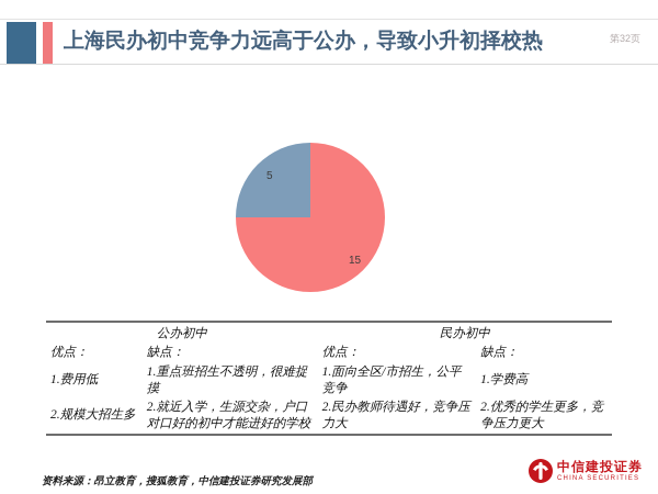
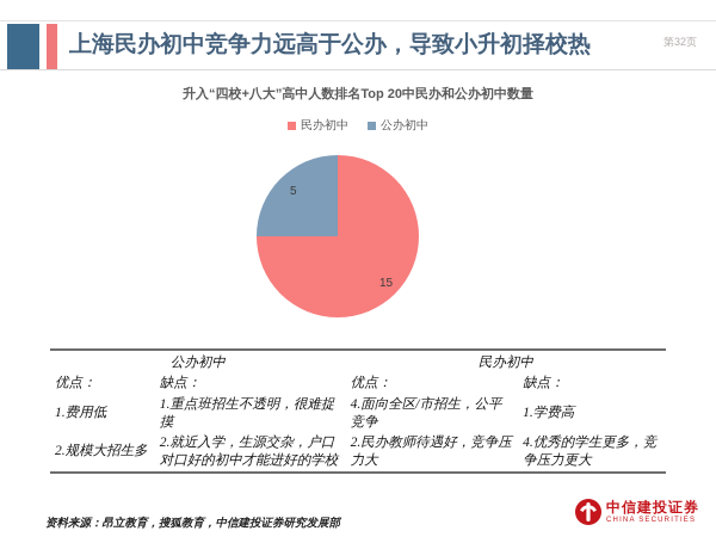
  上海民办初中竞争力远高于公办，导致小升初择校热
  第32页
+ 升入“四校+八大”高中人数排名Top 20中民办和公办初中数量
+ 民办初中
+ 公办初中
  15
  5
  公办初中	民办初中
  优点：	缺点：	优点：	缺点：
- 1.费用低	1.重点班招生不透明，很难捉摸	1.面向全区/市招生，公平竞争	1.学费高
+ 1.费用低	1.重点班招生不透明，很难捉摸	4.面向全区/市招生，公平竞争	1.学费高
- 2.规模大招生多	2.就近入学，生源交杂，户口对口好的初中才能进好的学校	2.民办教师待遇好，竞争压力大	2.优秀的学生更多，竞争压力更大
+ 2.规模大招生多	2.就近入学，生源交杂，户口对口好的初中才能进好的学校	2.民办教师待遇好，竞争压力大	4.优秀的学生更多，竞争压力更大
  资料来源：昂立教育，搜狐教育，中信建投证券研究发展部
  中信建投证券
